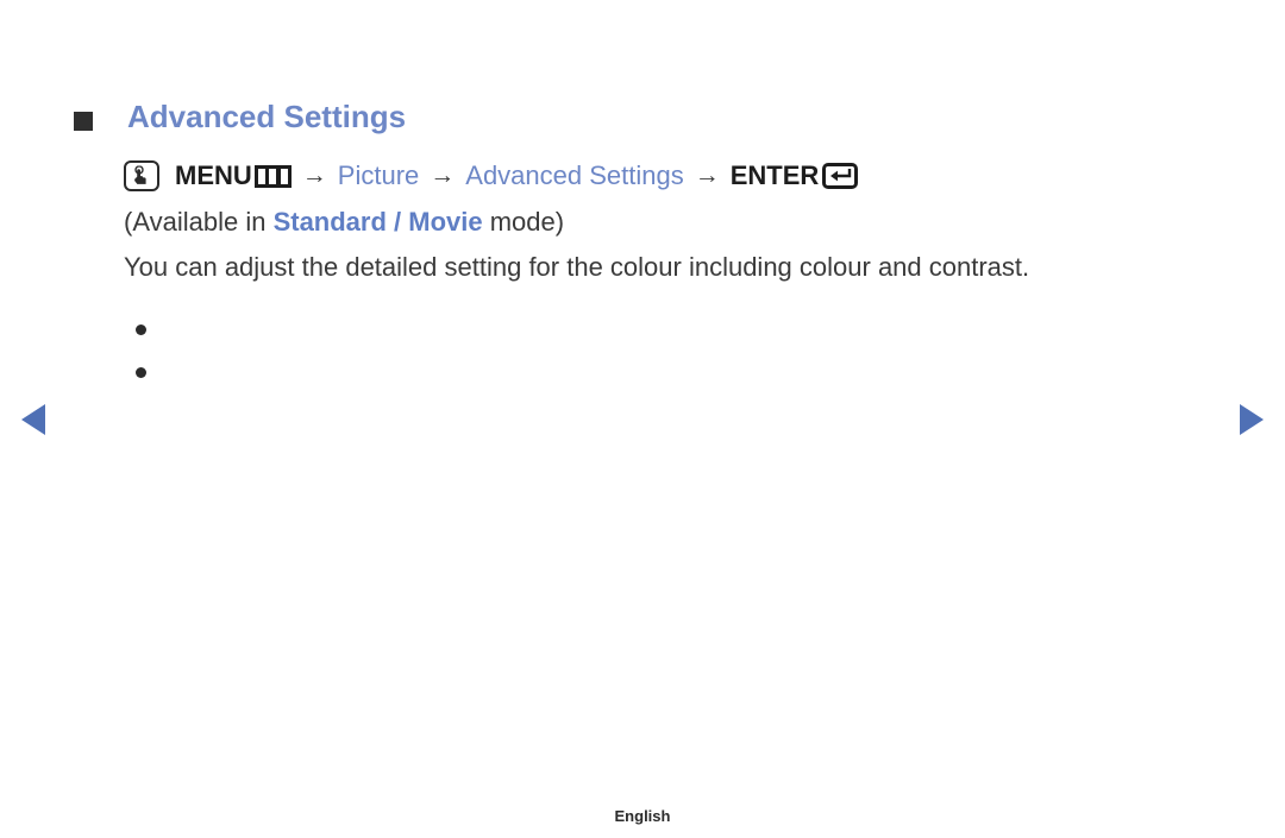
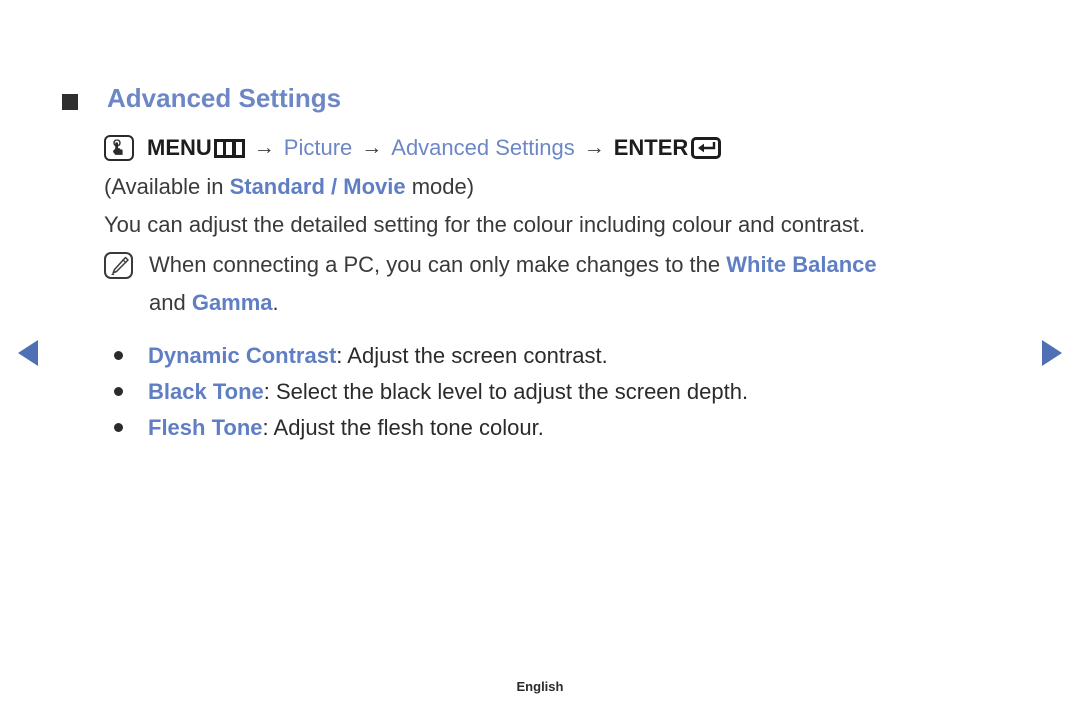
  Advanced Settings
  MENU
  →
  Picture
  →
  Advanced Settings
  →
  ENTER
  (Available in Standard / Movie mode)
  You can adjust the detailed setting for the colour including colour and contrast.
+ When connecting a PC, you can only make changes to the White Balance
+ and Gamma.
+ Dynamic Contrast: Adjust the screen contrast.
+ Black Tone: Select the black level to adjust the screen depth.
+ Flesh Tone: Adjust the flesh tone colour.
  English
